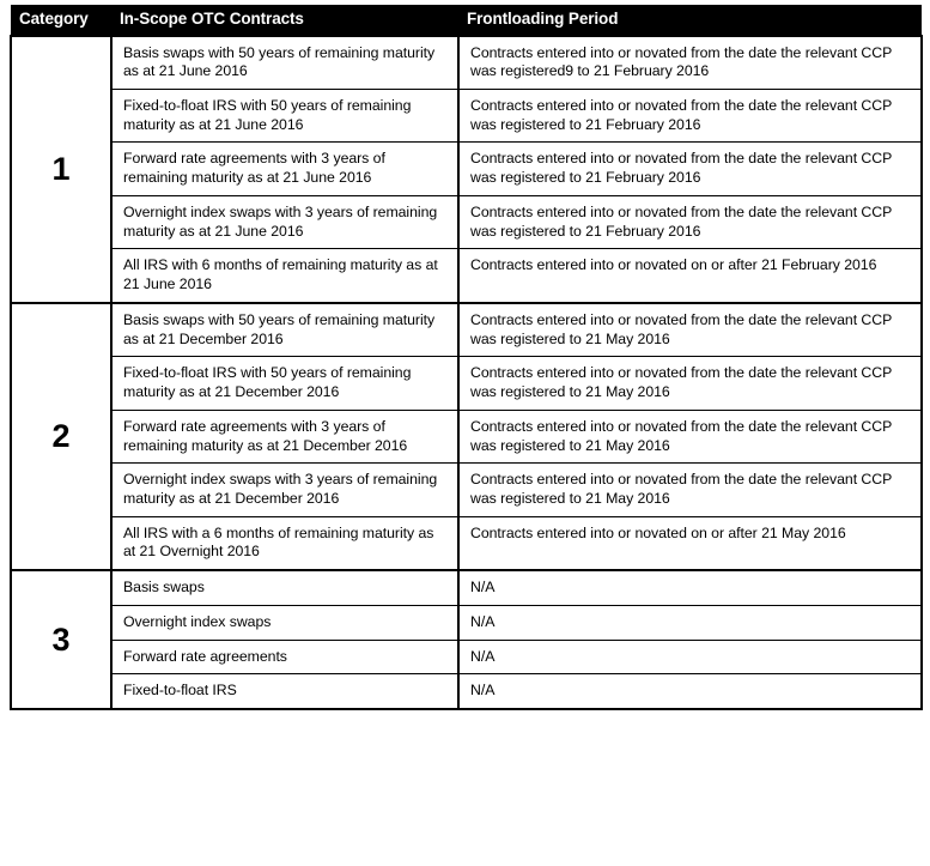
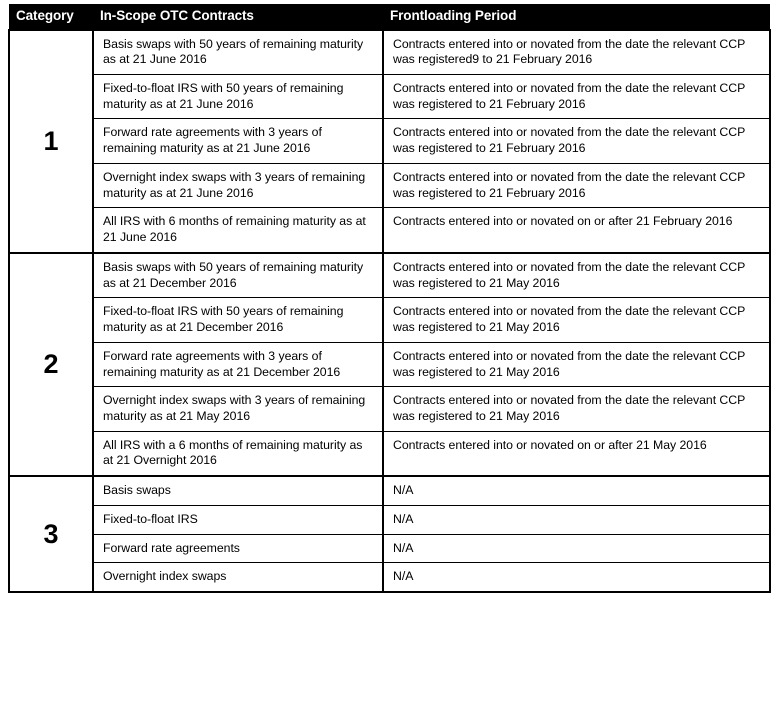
  Category	In-Scope OTC Contracts	Frontloading Period
  1	Basis swaps with 50 years of remaining maturity as at 21 June 2016	Contracts entered into or novated from the date the relevant CCP was registered9 to 21 February 2016
  Fixed-to-float IRS with 50 years of remaining maturity as at 21 June 2016	Contracts entered into or novated from the date the relevant CCP was registered to 21 February 2016
  Forward rate agreements with 3 years of remaining maturity as at 21 June 2016	Contracts entered into or novated from the date the relevant CCP was registered to 21 February 2016
  Overnight index swaps with 3 years of remaining maturity as at 21 June 2016	Contracts entered into or novated from the date the relevant CCP was registered to 21 February 2016
  All IRS with 6 months of remaining maturity as at 21 June 2016	Contracts entered into or novated on or after 21 February 2016
  2	Basis swaps with 50 years of remaining maturity as at 21 December 2016	Contracts entered into or novated from the date the relevant CCP was registered to 21 May 2016
  Fixed-to-float IRS with 50 years of remaining maturity as at 21 December 2016	Contracts entered into or novated from the date the relevant CCP was registered to 21 May 2016
  Forward rate agreements with 3 years of remaining maturity as at 21 December 2016	Contracts entered into or novated from the date the relevant CCP was registered to 21 May 2016
- Overnight index swaps with 3 years of remaining maturity as at 21 December 2016	Contracts entered into or novated from the date the relevant CCP was registered to 21 May 2016
+ Overnight index swaps with 3 years of remaining maturity as at 21 May 2016	Contracts entered into or novated from the date the relevant CCP was registered to 21 May 2016
  All IRS with a 6 months of remaining maturity as at 21 Overnight 2016	Contracts entered into or novated on or after 21 May 2016
  3	Basis swaps	N/A
- Overnight index swaps	N/A
+ Fixed-to-float IRS	N/A
  Forward rate agreements	N/A
- Fixed-to-float IRS	N/A
+ Overnight index swaps	N/A
